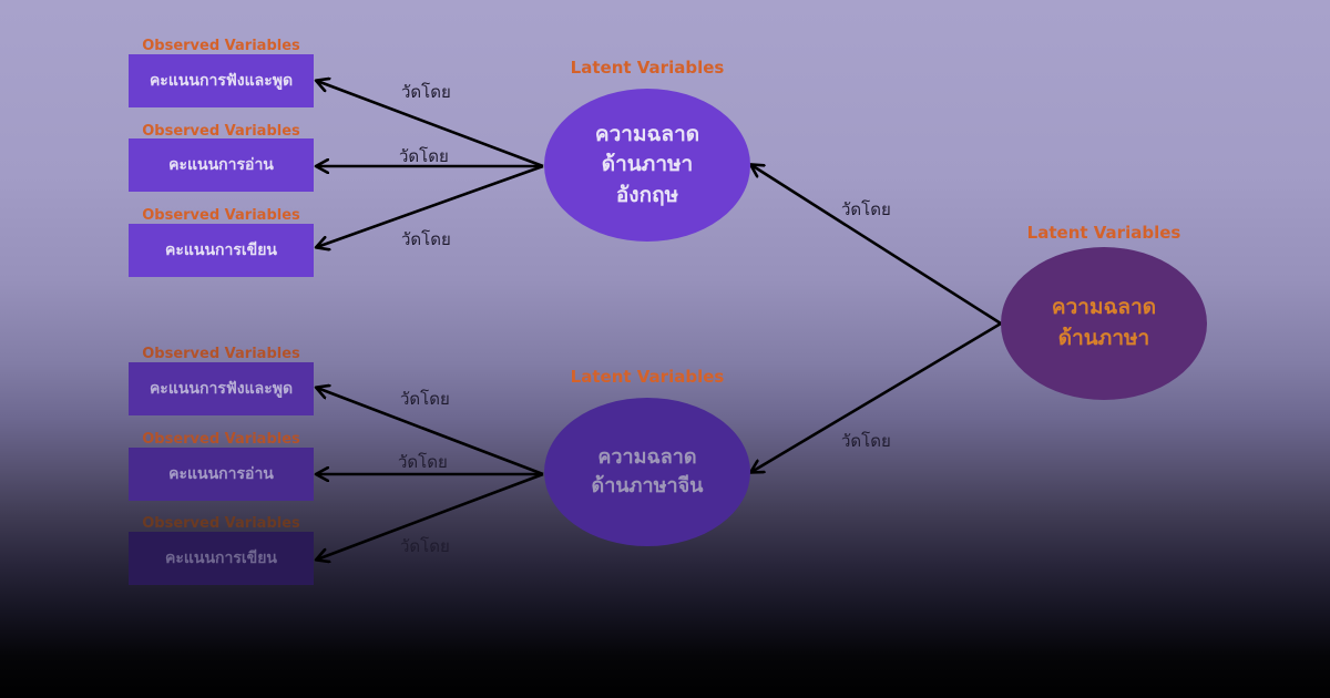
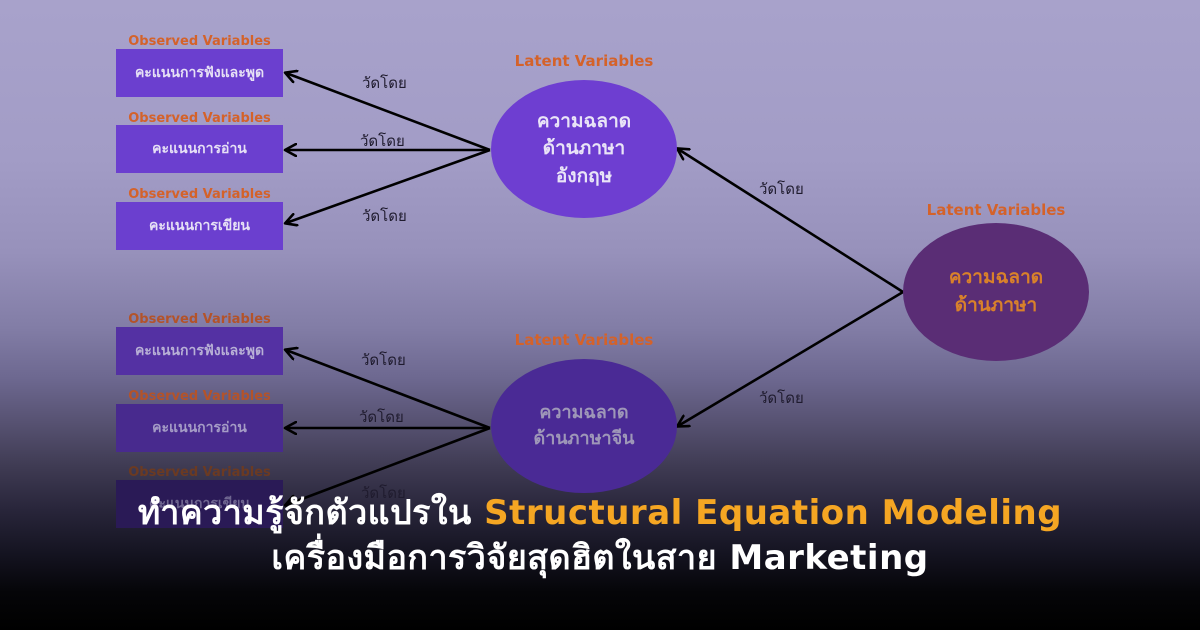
  Observed Variables
  คะแนนการฟังและพูด
  Observed Variables
  คะแนนการอ่าน
  Observed Variables
  คะแนนการเขียน
  Observed Variables
  คะแนนการฟังและพูด
  Observed Variables
  คะแนนการอ่าน
  Observed Variables
  คะแนนการเขียน
  วัดโดย
  วัดโดย
  วัดโดย
  วัดโดย
  วัดโดย
  วัดโดย
  วัดโดย
  วัดโดย
  Latent Variables
  ความฉลาด
  ด้านภาษา
  อังกฤษ
  Latent Variables
  ความฉลาด
  ด้านภาษาจีน
  Latent Variables
  ความฉลาด
  ด้านภาษา
+ ทำความรู้จักตัวแปรใน Structural Equation Modeling
+ เครื่องมือการวิจัยสุดฮิตในสาย Marketing
